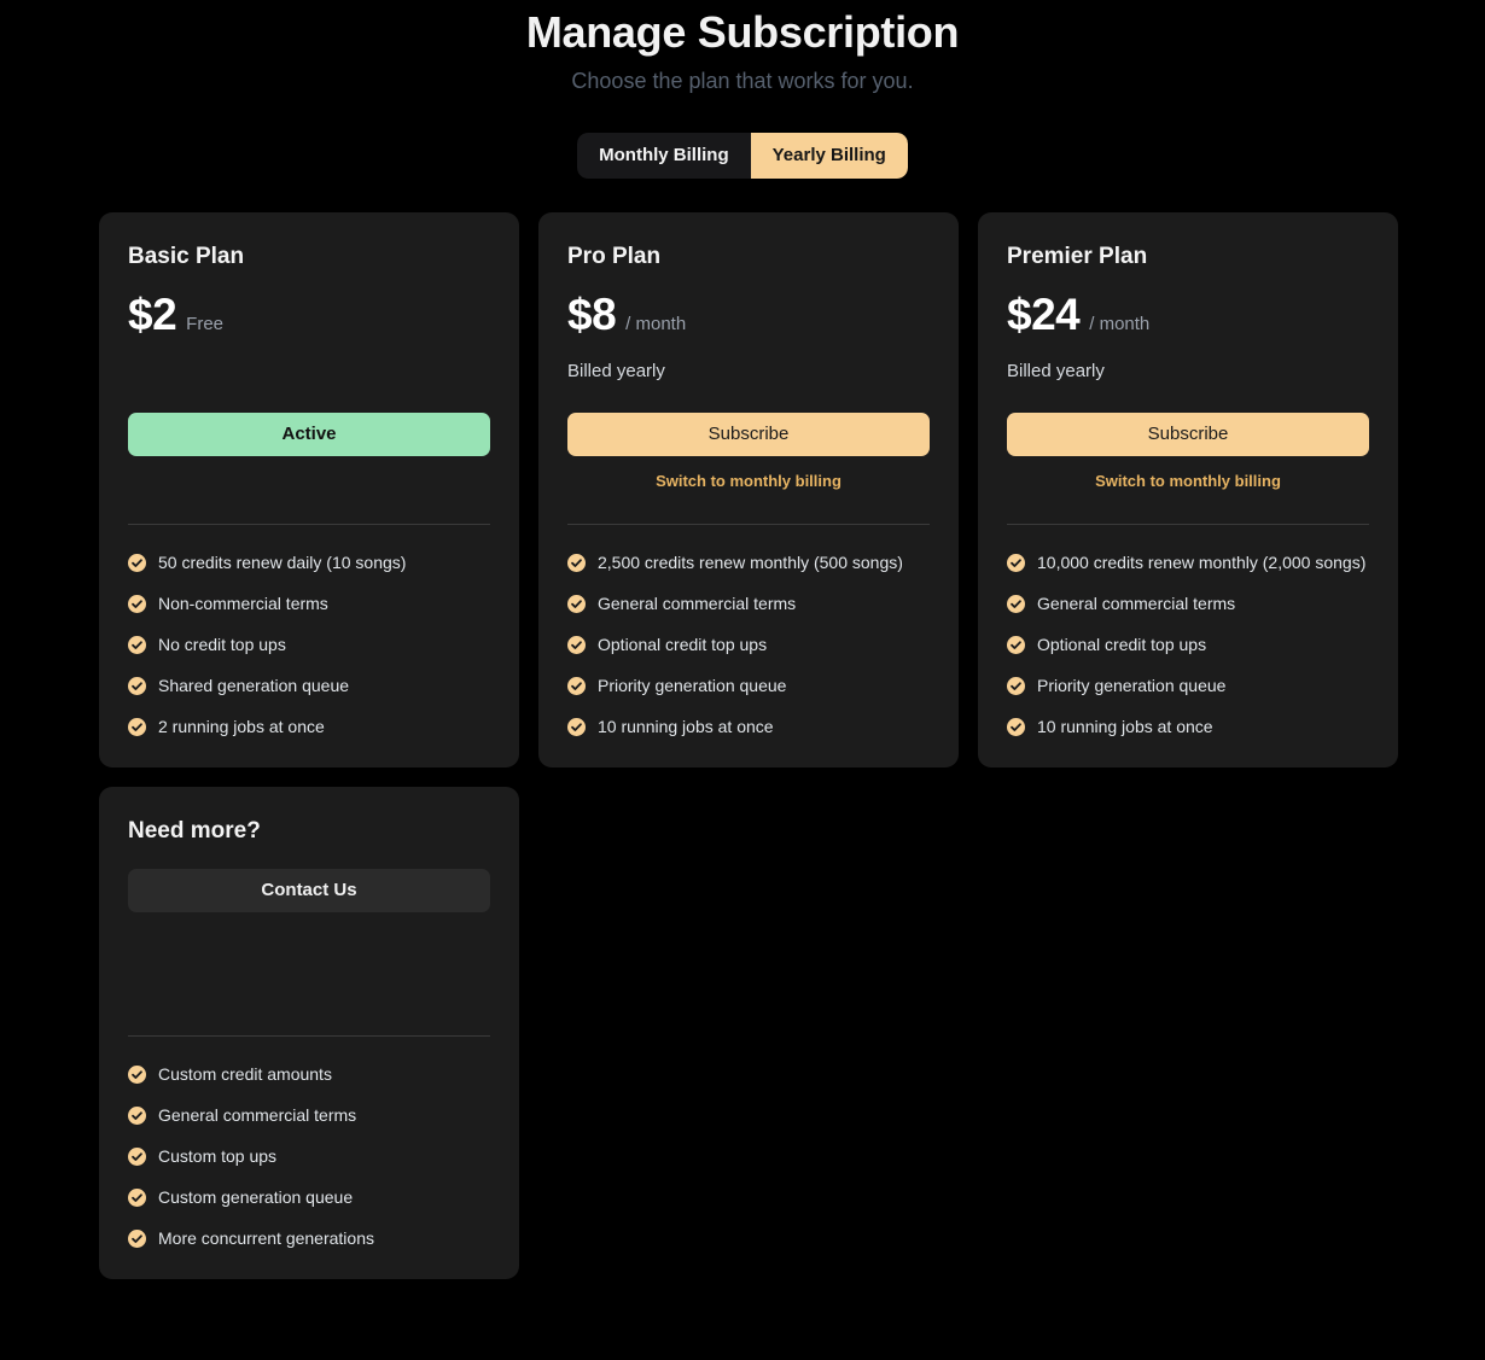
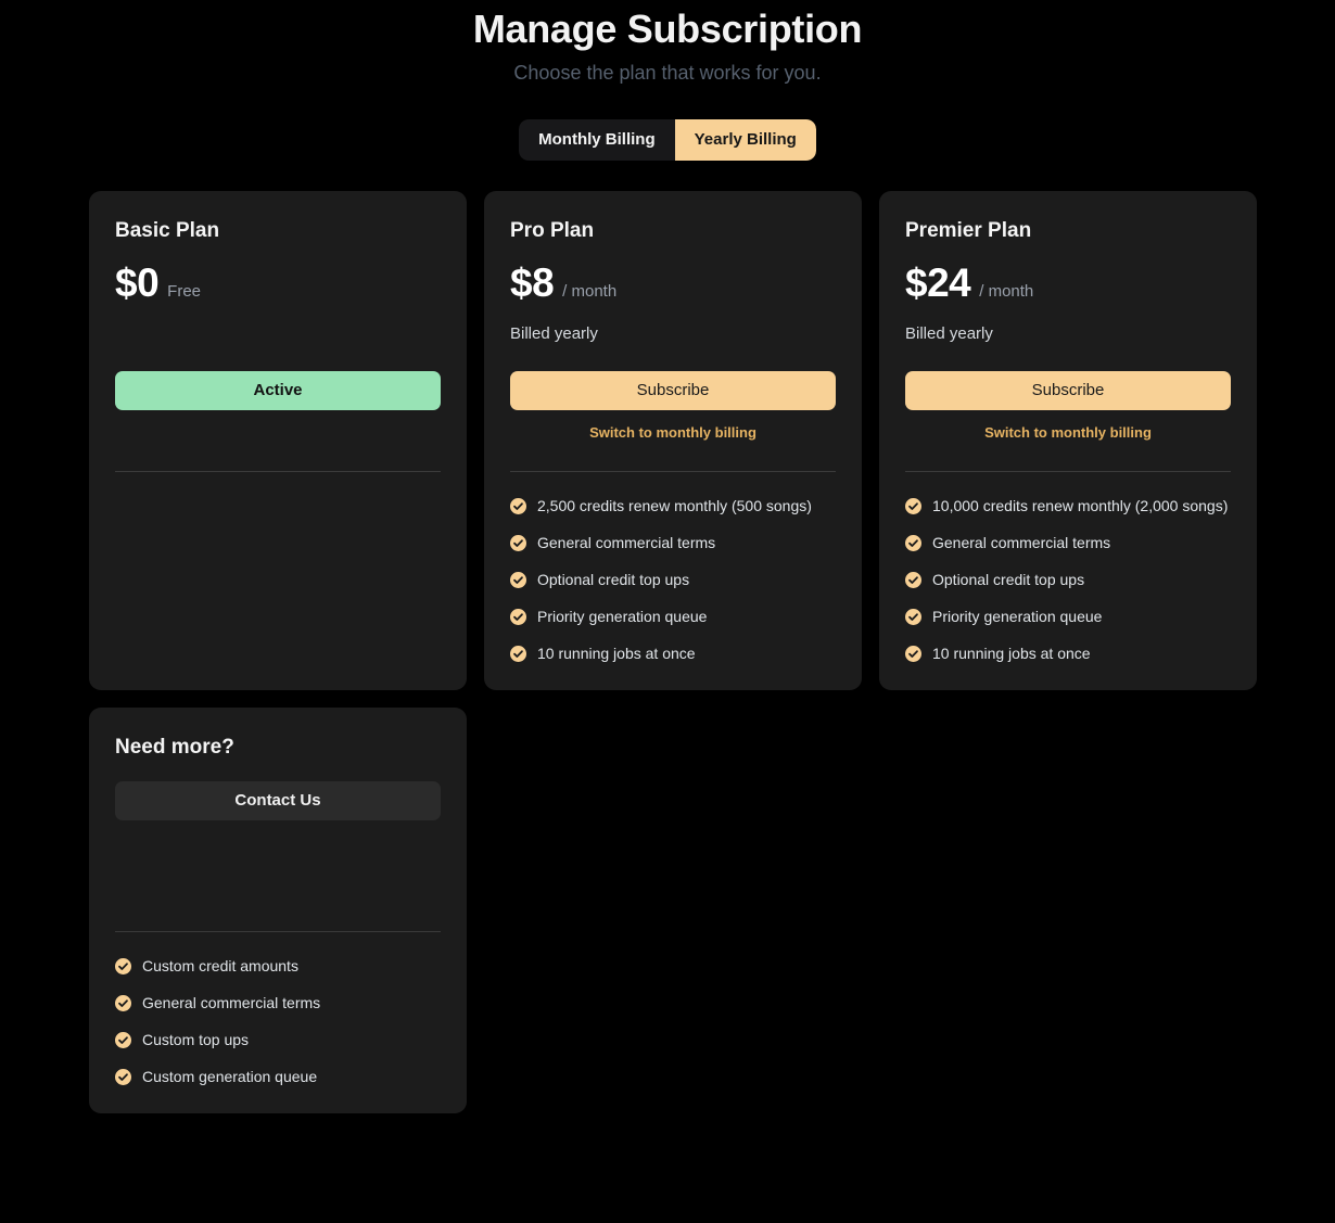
  Manage Subscription
  Choose the plan that works for you.
  Monthly Billing
  Yearly Billing
  Basic Plan
- $2
+ $0
  Free
  Active
- 50 credits renew daily (10 songs)
- Non-commercial terms
- No credit top ups
- Shared generation queue
- 2 running jobs at once
  Pro Plan
  $8
  / month
  Billed yearly
  Subscribe
  Switch to monthly billing
  2,500 credits renew monthly (500 songs)
  General commercial terms
  Optional credit top ups
  Priority generation queue
  10 running jobs at once
  Premier Plan
  $24
  / month
  Billed yearly
  Subscribe
  Switch to monthly billing
  10,000 credits renew monthly (2,000 songs)
  General commercial terms
  Optional credit top ups
  Priority generation queue
  10 running jobs at once
  Need more?
  Contact Us
  Custom credit amounts
  General commercial terms
  Custom top ups
  Custom generation queue
- More concurrent generations
